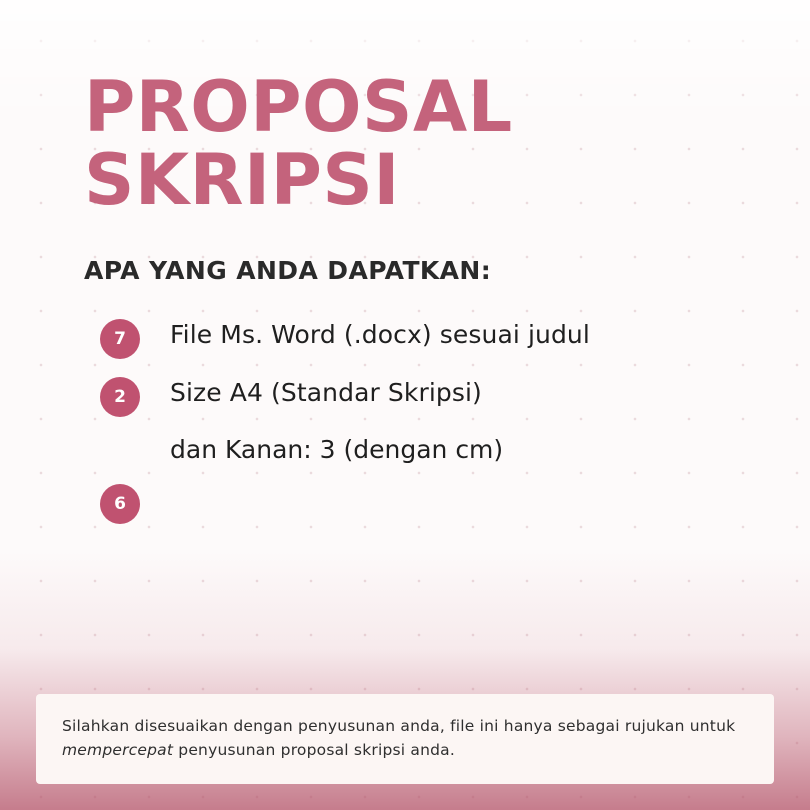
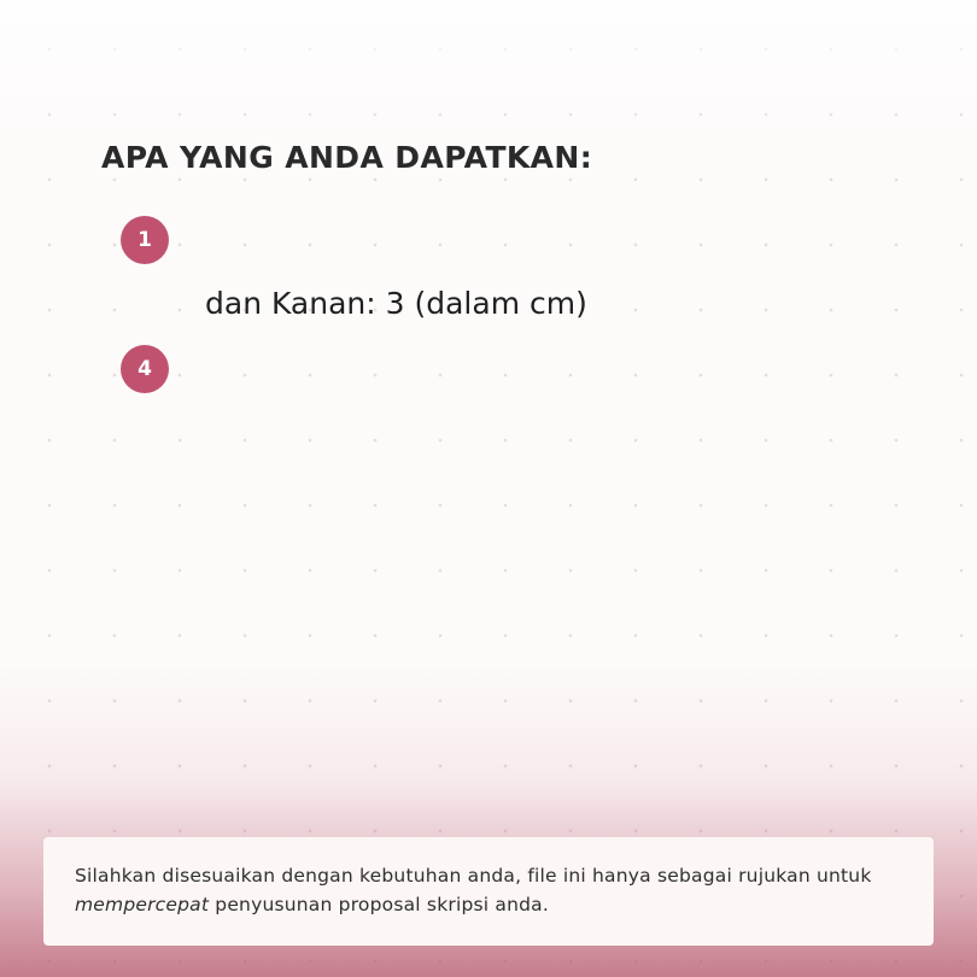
- PROPOSAL
- SKRIPSI
  APA YANG ANDA DAPATKAN:
- 7
+ 1
- File Ms. Word (.docx) sesuai judul
- 2
- Size A4 (Standar Skripsi)
- dan Kanan: 3 (dengan cm)
+ dan Kanan: 3 (dalam cm)
- 6
+ 4
- Silahkan disesuaikan dengan penyusunan anda, file ini hanya sebagai rujukan untuk mempercepat penyusunan proposal skripsi anda.
+ Silahkan disesuaikan dengan kebutuhan anda, file ini hanya sebagai rujukan untuk mempercepat penyusunan proposal skripsi anda.
